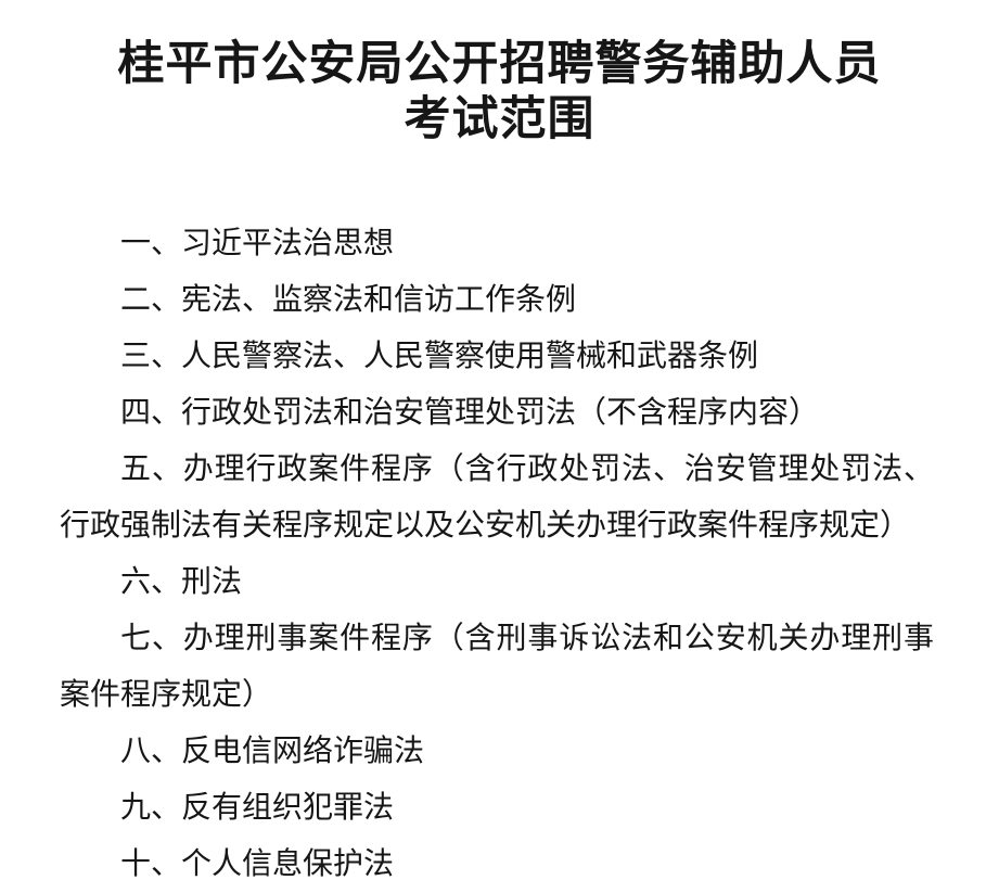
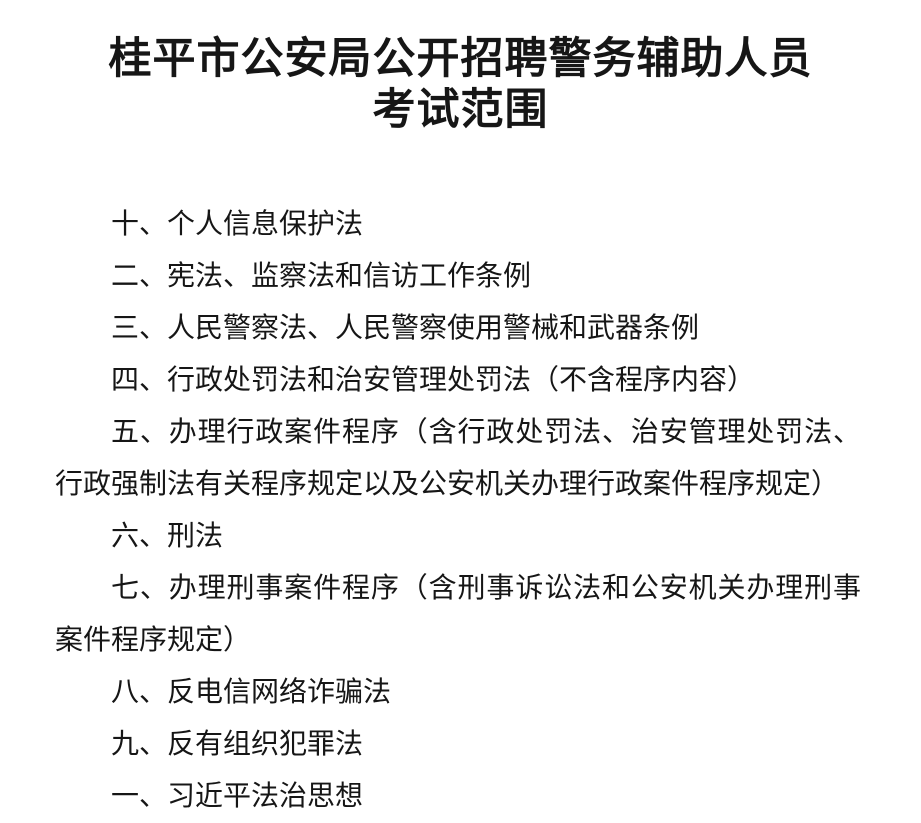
  桂平市公安局公开招聘警务辅助人员
  考试范围
- 一、习近平法治思想
+ 十、个人信息保护法
  二、宪法、监察法和信访工作条例
  三、人民警察法、人民警察使用警械和武器条例
  四、行政处罚法和治安管理处罚法（不含程序内容）
  五、办理行政案件程序（含行政处罚法、治安管理处罚法、行政强制法有关程序规定以及公安机关办理行政案件程序规定）
  六、刑法
  七、办理刑事案件程序（含刑事诉讼法和公安机关办理刑事案件程序规定）
  八、反电信网络诈骗法
  九、反有组织犯罪法
- 十、个人信息保护法
+ 一、习近平法治思想
